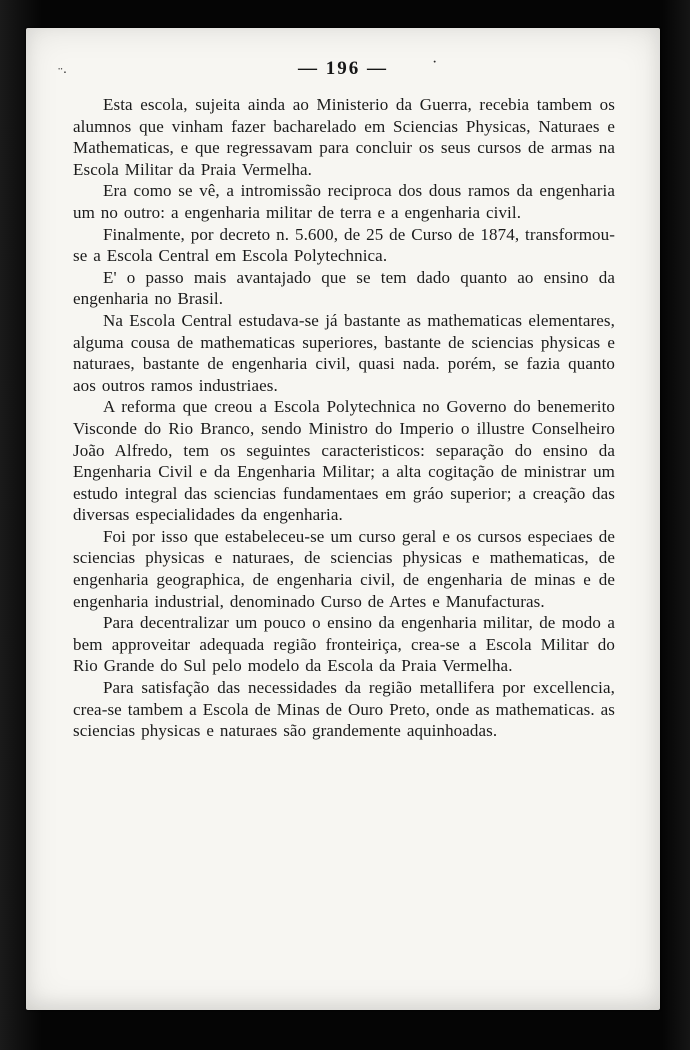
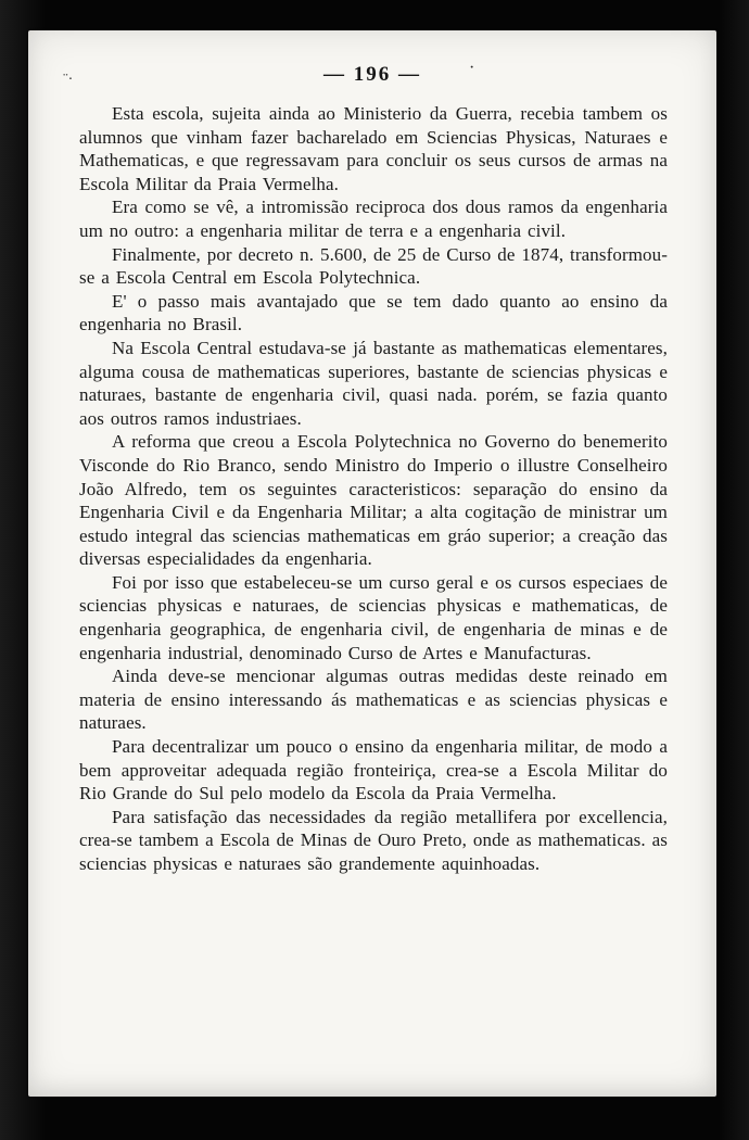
  — 196 —
  ¨·
  ·
  Esta escola, sujeita ainda ao Ministerio da Guerra, recebia tambem os alumnos que vinham fazer bacharelado em Sciencias Physicas, Naturaes e Mathematicas, e que regressavam para concluir os seus cursos de armas na Escola Militar da Praia Vermelha.
  Era como se vê, a intromissão reciproca dos dous ramos da engenharia um no outro: a engenharia militar de terra e a engenharia civil.
  Finalmente, por decreto n. 5.600, de 25 de Curso de 1874, transformou-se a Escola Central em Escola Polytechnica.
  E' o passo mais avantajado que se tem dado quanto ao ensino da engenharia no Brasil.
  Na Escola Central estudava-se já bastante as mathematicas elementares, alguma cousa de mathematicas superiores, bastante de sciencias physicas e naturaes, bastante de engenharia civil, quasi nada. porém, se fazia quanto aos outros ramos industriaes.
- A reforma que creou a Escola Polytechnica no Governo do benemerito Visconde do Rio Branco, sendo Ministro do Imperio o illustre Conselheiro João Alfredo, tem os seguintes caracteristicos: separação do ensino da Engenharia Civil e da Engenharia Militar; a alta cogitação de ministrar um estudo integral das sciencias fundamentaes em gráo superior; a creação das diversas especialidades da engenharia.
+ A reforma que creou a Escola Polytechnica no Governo do benemerito Visconde do Rio Branco, sendo Ministro do Imperio o illustre Conselheiro João Alfredo, tem os seguintes caracteristicos: separação do ensino da Engenharia Civil e da Engenharia Militar; a alta cogitação de ministrar um estudo integral das sciencias mathematicas em gráo superior; a creação das diversas especialidades da engenharia.
  Foi por isso que estabeleceu-se um curso geral e os cursos especiaes de sciencias physicas e naturaes, de sciencias physicas e mathematicas, de engenharia geographica, de engenharia civil, de engenharia de minas e de engenharia industrial, denominado Curso de Artes e Manufacturas.
+ Ainda deve-se mencionar algumas outras medidas deste reinado em materia de ensino interessando ás mathematicas e as sciencias physicas e naturaes.
  Para decentralizar um pouco o ensino da engenharia militar, de modo a bem approveitar adequada região fronteiriça, crea-se a Escola Militar do Rio Grande do Sul pelo modelo da Escola da Praia Vermelha.
  Para satisfação das necessidades da região metallifera por excellencia, crea-se tambem a Escola de Minas de Ouro Preto, onde as mathematicas. as sciencias physicas e naturaes são grandemente aquinhoadas.
